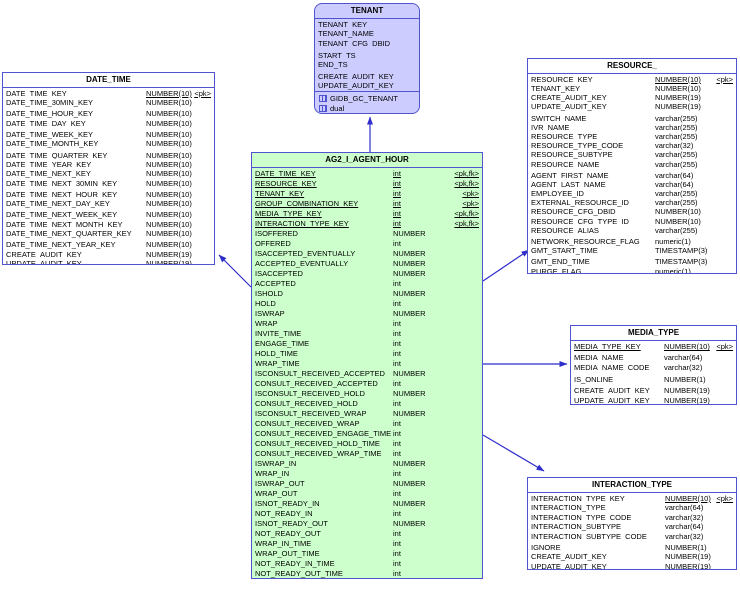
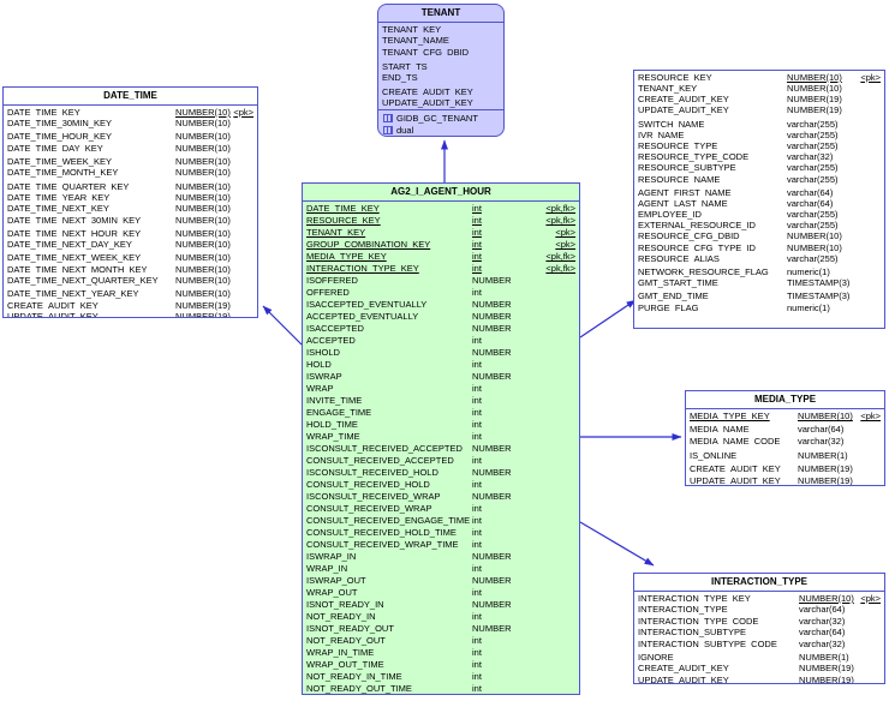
  TENANT
  TENANT_KEY
  TENANT_NAME
  TENANT_CFG_DBID
  START_TS
  END_TS
  CREATE_AUDIT_KEY
  UPDATE_AUDIT_KEY
  GIDB_GC_TENANT
  dual
  DATE_TIME
  DATE_TIME_KEY
  NUMBER(10)
  <pk>
  DATE_TIME_30MIN_KEY
  NUMBER(10)
  DATE_TIME_HOUR_KEY
  NUMBER(10)
  DATE_TIME_DAY_KEY
  NUMBER(10)
  DATE_TIME_WEEK_KEY
  NUMBER(10)
  DATE_TIME_MONTH_KEY
  NUMBER(10)
  DATE_TIME_QUARTER_KEY
  NUMBER(10)
  DATE_TIME_YEAR_KEY
  NUMBER(10)
  DATE_TIME_NEXT_KEY
  NUMBER(10)
  DATE_TIME_NEXT_30MIN_KEY
  NUMBER(10)
  DATE_TIME_NEXT_HOUR_KEY
  NUMBER(10)
  DATE_TIME_NEXT_DAY_KEY
  NUMBER(10)
  DATE_TIME_NEXT_WEEK_KEY
  NUMBER(10)
  DATE_TIME_NEXT_MONTH_KEY
  NUMBER(10)
  DATE_TIME_NEXT_QUARTER_KEY
  NUMBER(10)
  DATE_TIME_NEXT_YEAR_KEY
  NUMBER(10)
  CREATE_AUDIT_KEY
  NUMBER(19)
  UPDATE_AUDIT_KEY
  NUMBER(19)
  AG2_I_AGENT_HOUR
  DATE_TIME_KEY
  int
  <pk,fk>
  RESOURCE_KEY
  int
  <pk,fk>
  TENANT_KEY
  int
  <pk>
  GROUP_COMBINATION_KEY
  int
  <pk>
  MEDIA_TYPE_KEY
  int
  <pk,fk>
  INTERACTION_TYPE_KEY
  int
  <pk,fk>
  ISOFFERED
  NUMBER
  OFFERED
  int
  ISACCEPTED_EVENTUALLY
  NUMBER
  ACCEPTED_EVENTUALLY
  NUMBER
  ISACCEPTED
  NUMBER
  ACCEPTED
  int
  ISHOLD
  NUMBER
  HOLD
  int
  ISWRAP
  NUMBER
  WRAP
  int
  INVITE_TIME
  int
  ENGAGE_TIME
  int
  HOLD_TIME
  int
  WRAP_TIME
  int
  ISCONSULT_RECEIVED_ACCEPTED
  NUMBER
  CONSULT_RECEIVED_ACCEPTED
  int
  ISCONSULT_RECEIVED_HOLD
  NUMBER
  CONSULT_RECEIVED_HOLD
  int
  ISCONSULT_RECEIVED_WRAP
  NUMBER
  CONSULT_RECEIVED_WRAP
  int
  CONSULT_RECEIVED_ENGAGE_TIME
  int
  CONSULT_RECEIVED_HOLD_TIME
  int
  CONSULT_RECEIVED_WRAP_TIME
  int
  ISWRAP_IN
  NUMBER
  WRAP_IN
  int
  ISWRAP_OUT
  NUMBER
  WRAP_OUT
  int
  ISNOT_READY_IN
  NUMBER
  NOT_READY_IN
  int
  ISNOT_READY_OUT
  NUMBER
  NOT_READY_OUT
  int
  WRAP_IN_TIME
  int
  WRAP_OUT_TIME
  int
  NOT_READY_IN_TIME
  int
  NOT_READY_OUT_TIME
  int
- RESOURCE_
  RESOURCE_KEY
  NUMBER(10)
  <pk>
  TENANT_KEY
  NUMBER(10)
  CREATE_AUDIT_KEY
  NUMBER(19)
  UPDATE_AUDIT_KEY
  NUMBER(19)
  SWITCH_NAME
  varchar(255)
  IVR_NAME
  varchar(255)
  RESOURCE_TYPE
  varchar(255)
  RESOURCE_TYPE_CODE
  varchar(32)
  RESOURCE_SUBTYPE
  varchar(255)
  RESOURCE_NAME
  varchar(255)
  AGENT_FIRST_NAME
  varchar(64)
  AGENT_LAST_NAME
  varchar(64)
  EMPLOYEE_ID
  varchar(255)
  EXTERNAL_RESOURCE_ID
  varchar(255)
  RESOURCE_CFG_DBID
  NUMBER(10)
  RESOURCE_CFG_TYPE_ID
  NUMBER(10)
  RESOURCE_ALIAS
  varchar(255)
  NETWORK_RESOURCE_FLAG
  numeric(1)
  GMT_START_TIME
  TIMESTAMP(3)
  GMT_END_TIME
  TIMESTAMP(3)
  PURGE_FLAG
  numeric(1)
  MEDIA_TYPE
  MEDIA_TYPE_KEY
  NUMBER(10)
  <pk>
  MEDIA_NAME
  varchar(64)
  MEDIA_NAME_CODE
  varchar(32)
  IS_ONLINE
  NUMBER(1)
  CREATE_AUDIT_KEY
  NUMBER(19)
  UPDATE_AUDIT_KEY
  NUMBER(19)
  INTERACTION_TYPE
  INTERACTION_TYPE_KEY
  NUMBER(10)
  <pk>
  INTERACTION_TYPE
  varchar(64)
  INTERACTION_TYPE_CODE
  varchar(32)
  INTERACTION_SUBTYPE
  varchar(64)
  INTERACTION_SUBTYPE_CODE
  varchar(32)
  IGNORE
  NUMBER(1)
  CREATE_AUDIT_KEY
  NUMBER(19)
  UPDATE_AUDIT_KEY
  NUMBER(19)
